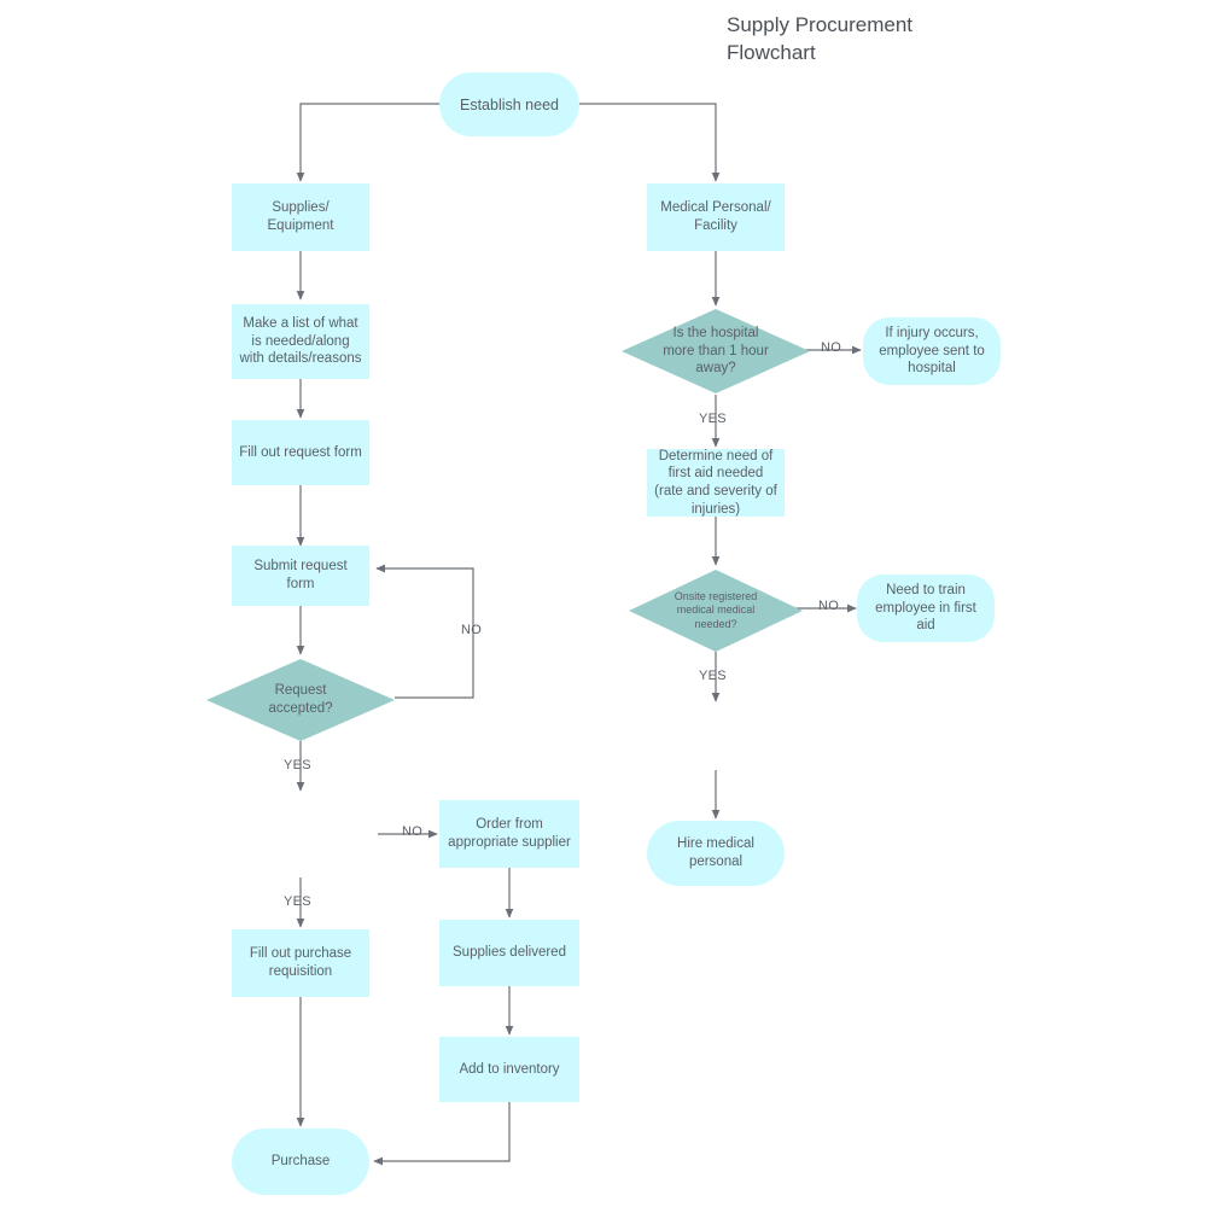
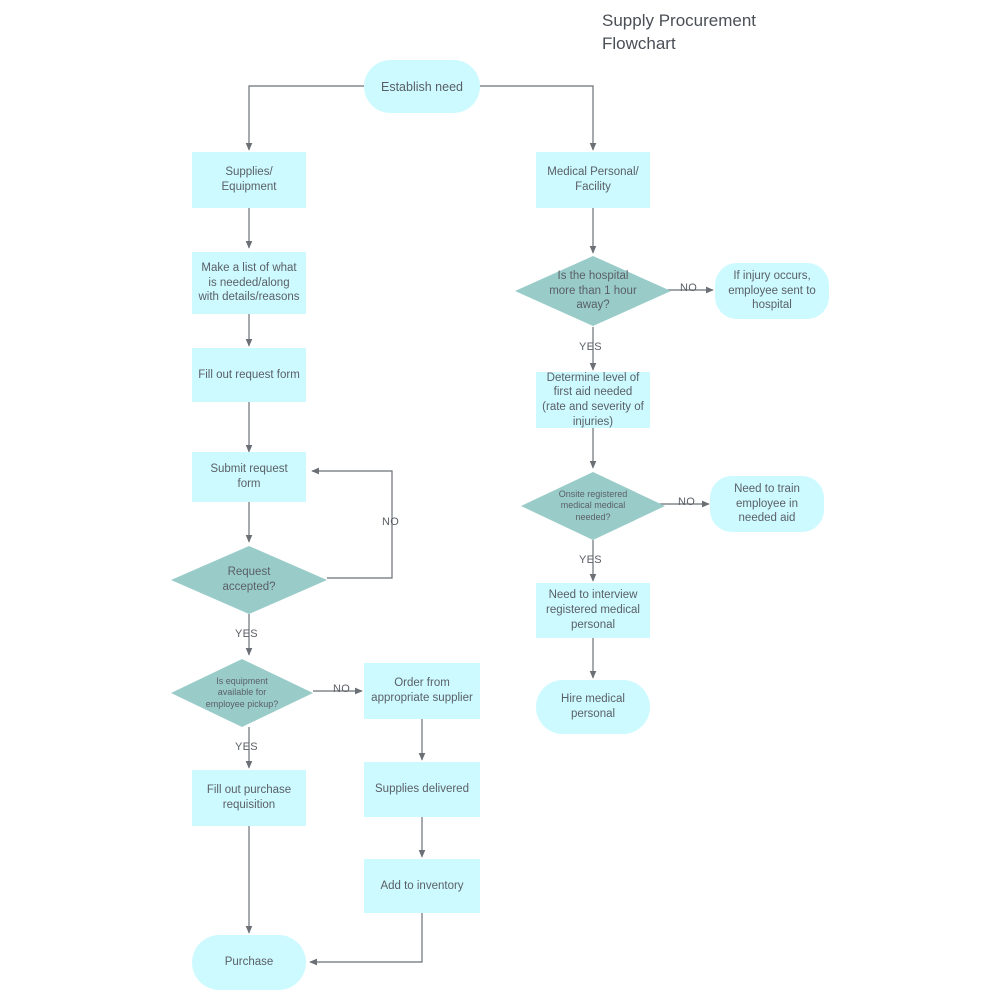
  Supply Procurement
  Flowchart
  Establish need
  Supplies/
  Equipment
  Medical Personal/
  Facility
  Make a list of what is needed/along with details/reasons
  Fill out request form
  Submit request form
  Request
  accepted?
+ Is equipment available for employee pickup?
  Fill out purchase requisition
  Order from appropriate supplier
  Supplies delivered
  Add to inventory
  Purchase
  Is the hospital more than 1 hour away?
  If injury occurs, employee sent to hospital
- Determine need of first aid needed (rate and severity of injuries)
+ Determine level of first aid needed (rate and severity of injuries)
  Onsite registered medical medical needed?
- Need to train employee in first aid
+ Need to train employee in needed aid
+ Need to interview registered medical personal
  Hire medical personal
  NO
  YES
  NO
  YES
  NO
  YES
  NO
  YES
